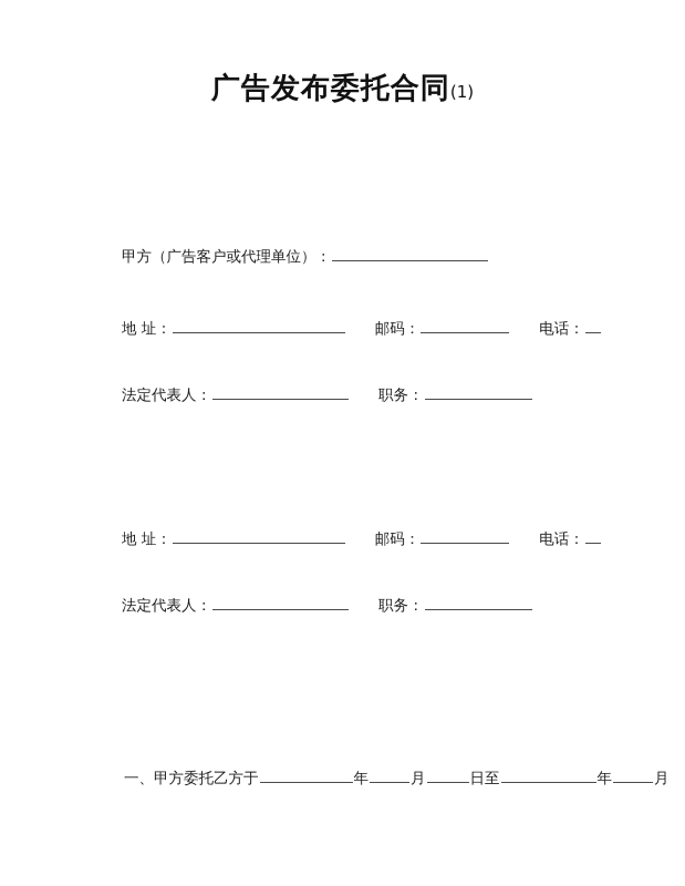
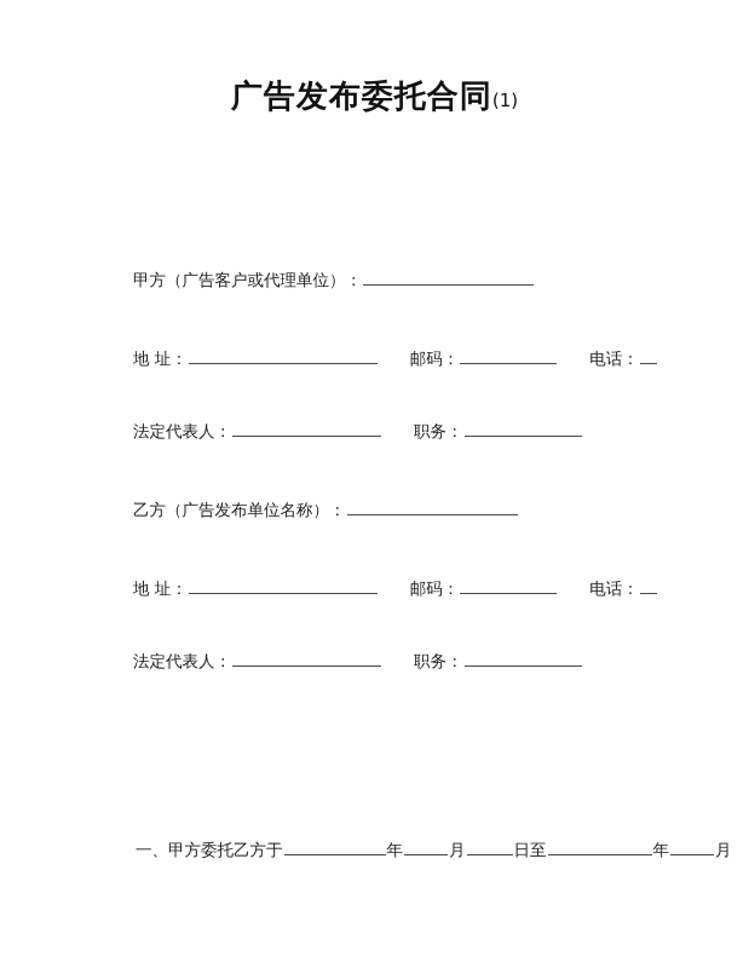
  广告发布委托合同(1)
  甲方（广告客户或代理单位）：
  地 址： 邮码： 电话：
  法定代表人： 职务：
+ 乙方（广告发布单位名称）：
  地 址： 邮码： 电话：
  法定代表人： 职务：
  一、甲方委托乙方于 年 月 日至 年 月
